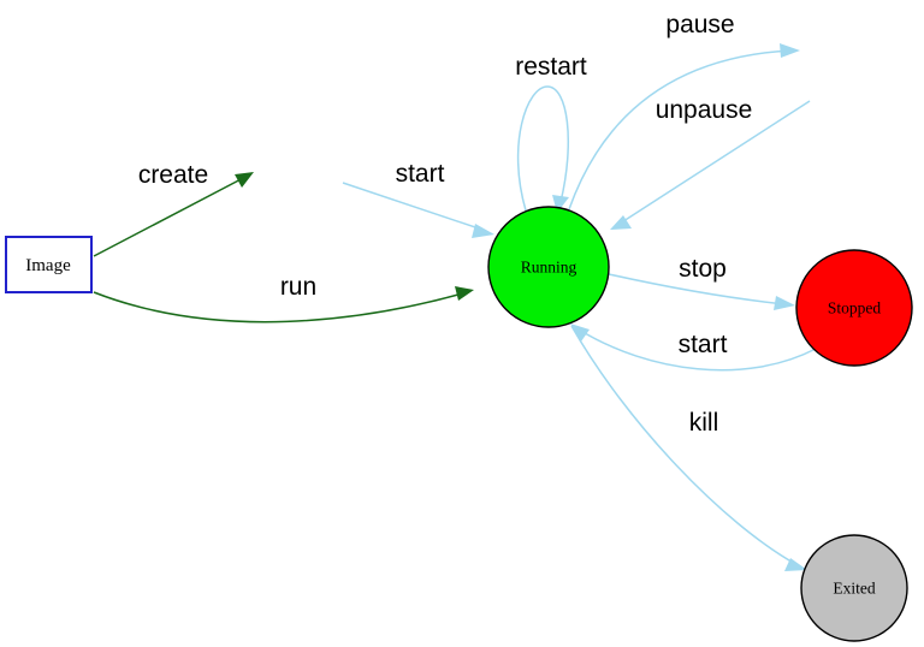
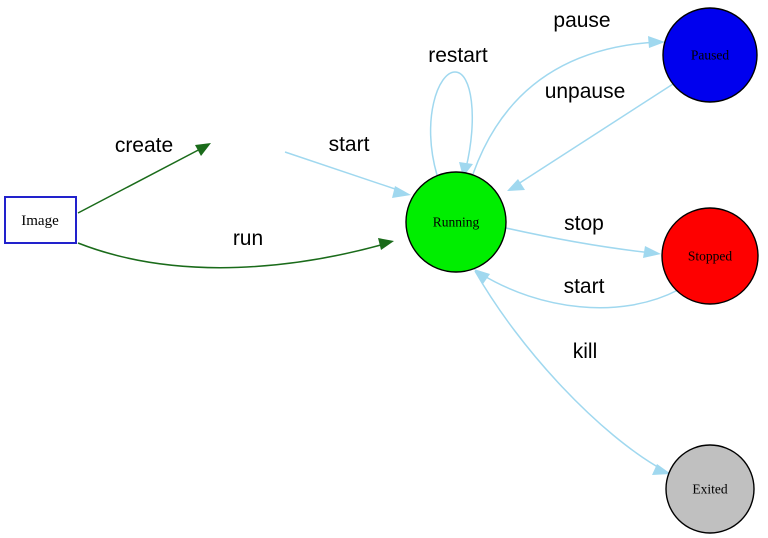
  create
  run
  start
  restart
  pause
  unpause
  stop
  start
  kill
  Image
  Running
+ Paused
  Stopped
  Exited
